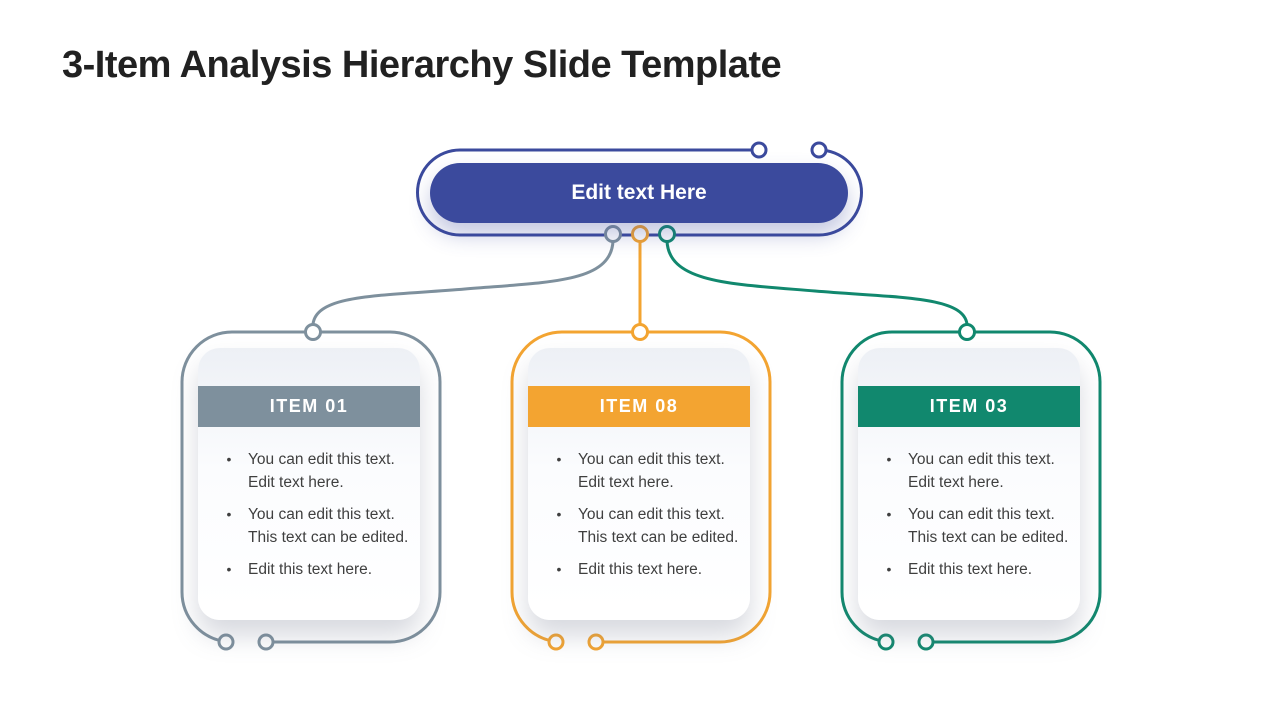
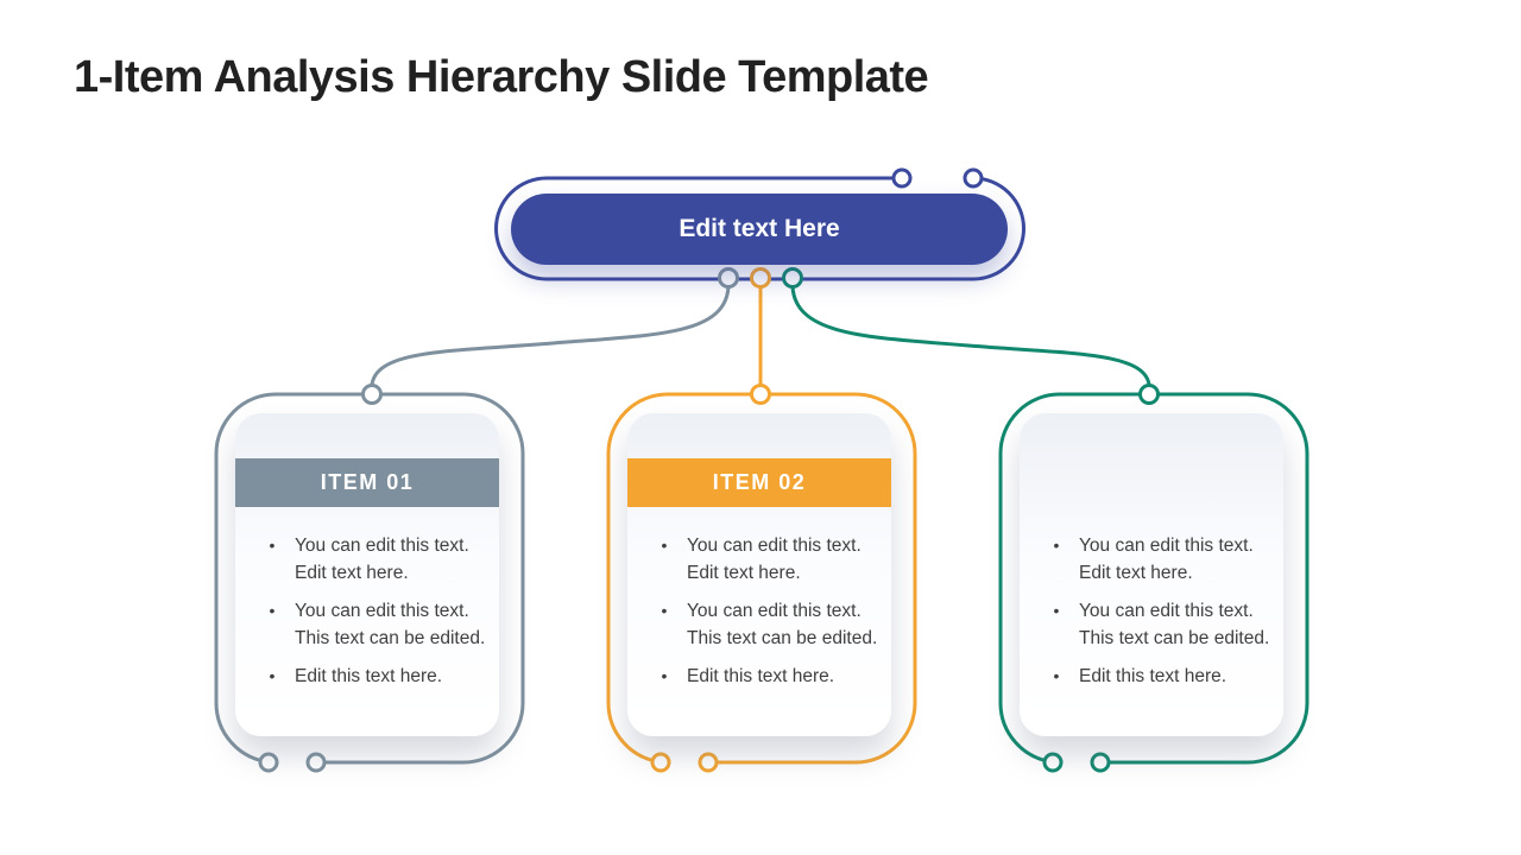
- 3-Item Analysis Hierarchy Slide Template
+ 1-Item Analysis Hierarchy Slide Template
  Edit text Here
  ITEM 01
  •
  You can edit this text. Edit text here.
  •
  You can edit this text. This text can be edited.
  •
  Edit this text here.
- ITEM 08
+ ITEM 02
  •
  You can edit this text. Edit text here.
  •
  You can edit this text. This text can be edited.
  •
  Edit this text here.
- ITEM 03
  •
  You can edit this text. Edit text here.
  •
  You can edit this text. This text can be edited.
  •
  Edit this text here.
